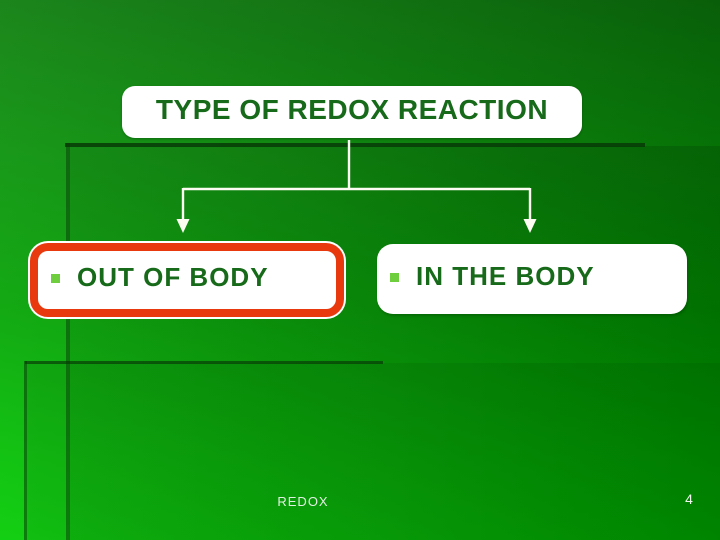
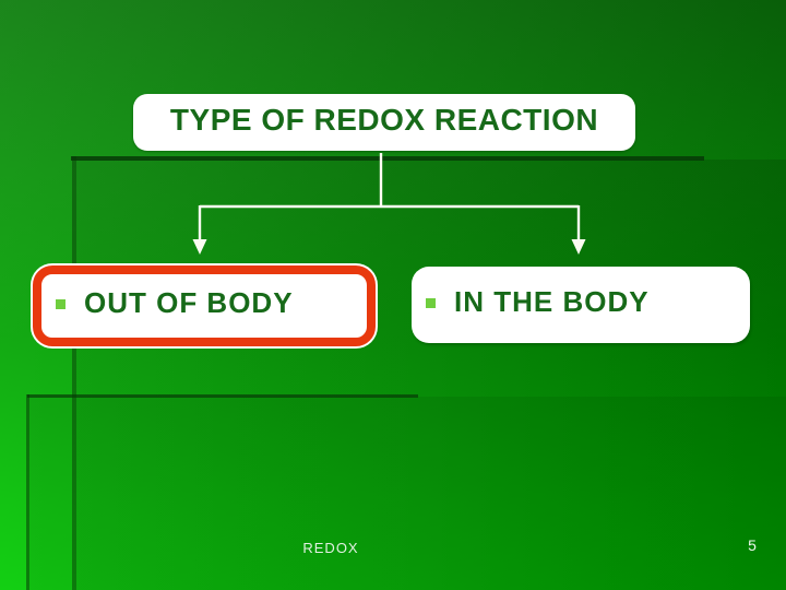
  TYPE OF REDOX REACTION
  OUT OF BODY
  IN THE BODY
  REDOX
- 4
+ 5
